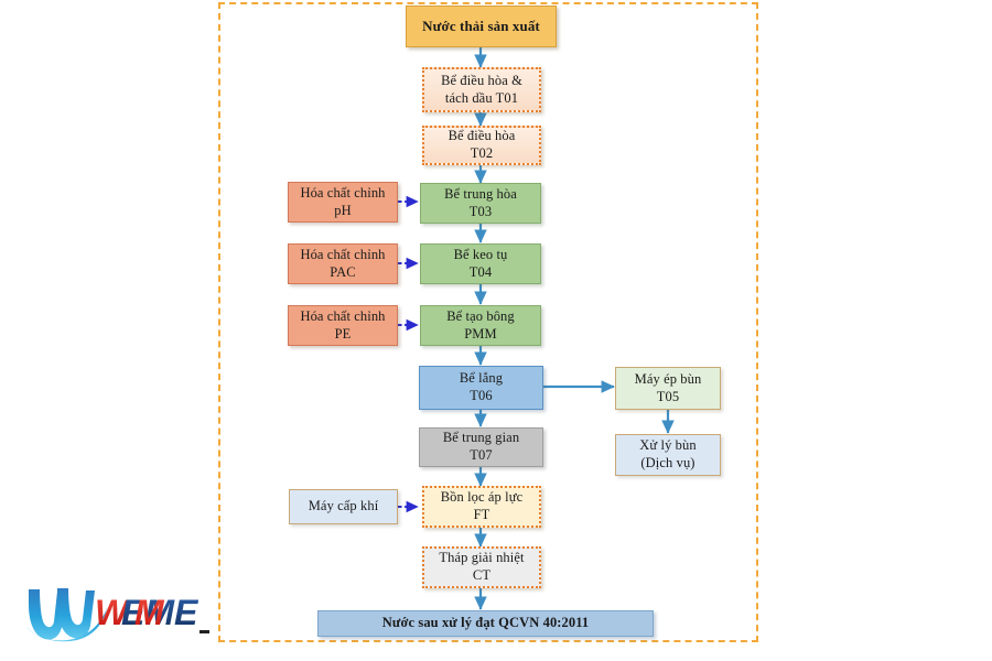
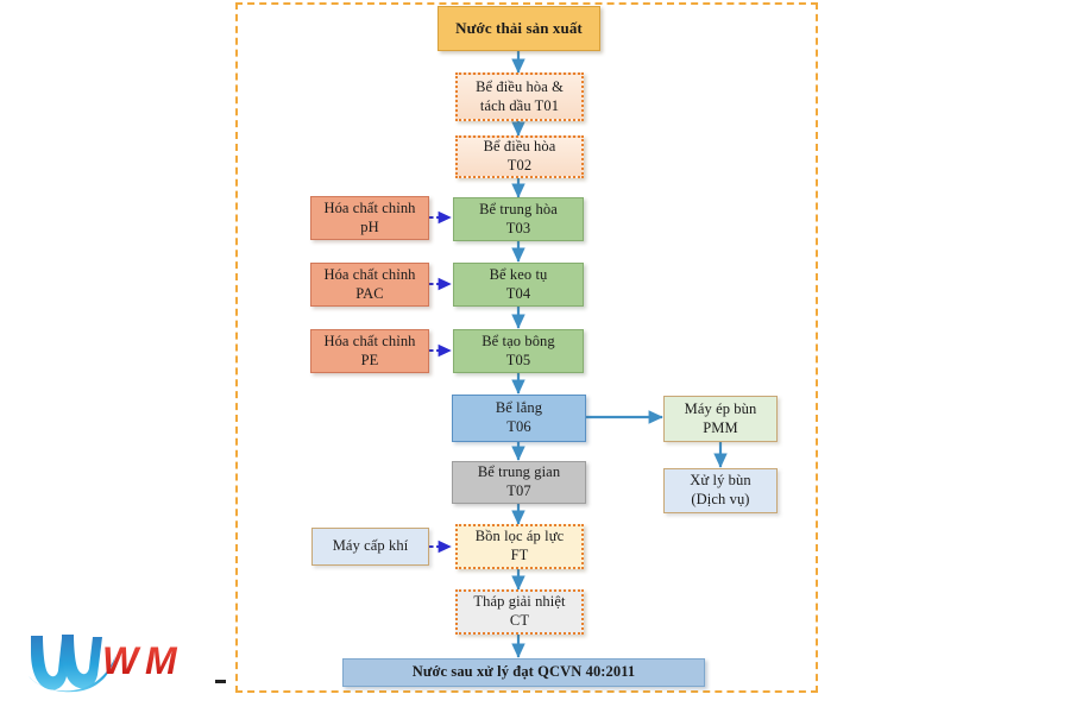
  Nước thải sản xuất
  Bể điều hòa &
  tách dầu T01
  Bể điều hòa
  T02
  Hóa chất chỉnh
  pH
  Bể trung hòa
  T03
  Hóa chất chỉnh
  PAC
  Bể keo tụ
  T04
  Hóa chất chỉnh
  PE
  Bể tạo bông
- PMM
+ T05
  Bể lắng
  T06
  Máy ép bùn
- T05
+ PMM
  Bể trung gian
  T07
  Xử lý bùn
  (Dịch vụ)
  Máy cấp khí
  Bồn lọc áp lực
  FT
  Tháp giải nhiệt
  CT
  Nước sau xử lý đạt QCVN 40:2011
  W
- EME
  M
